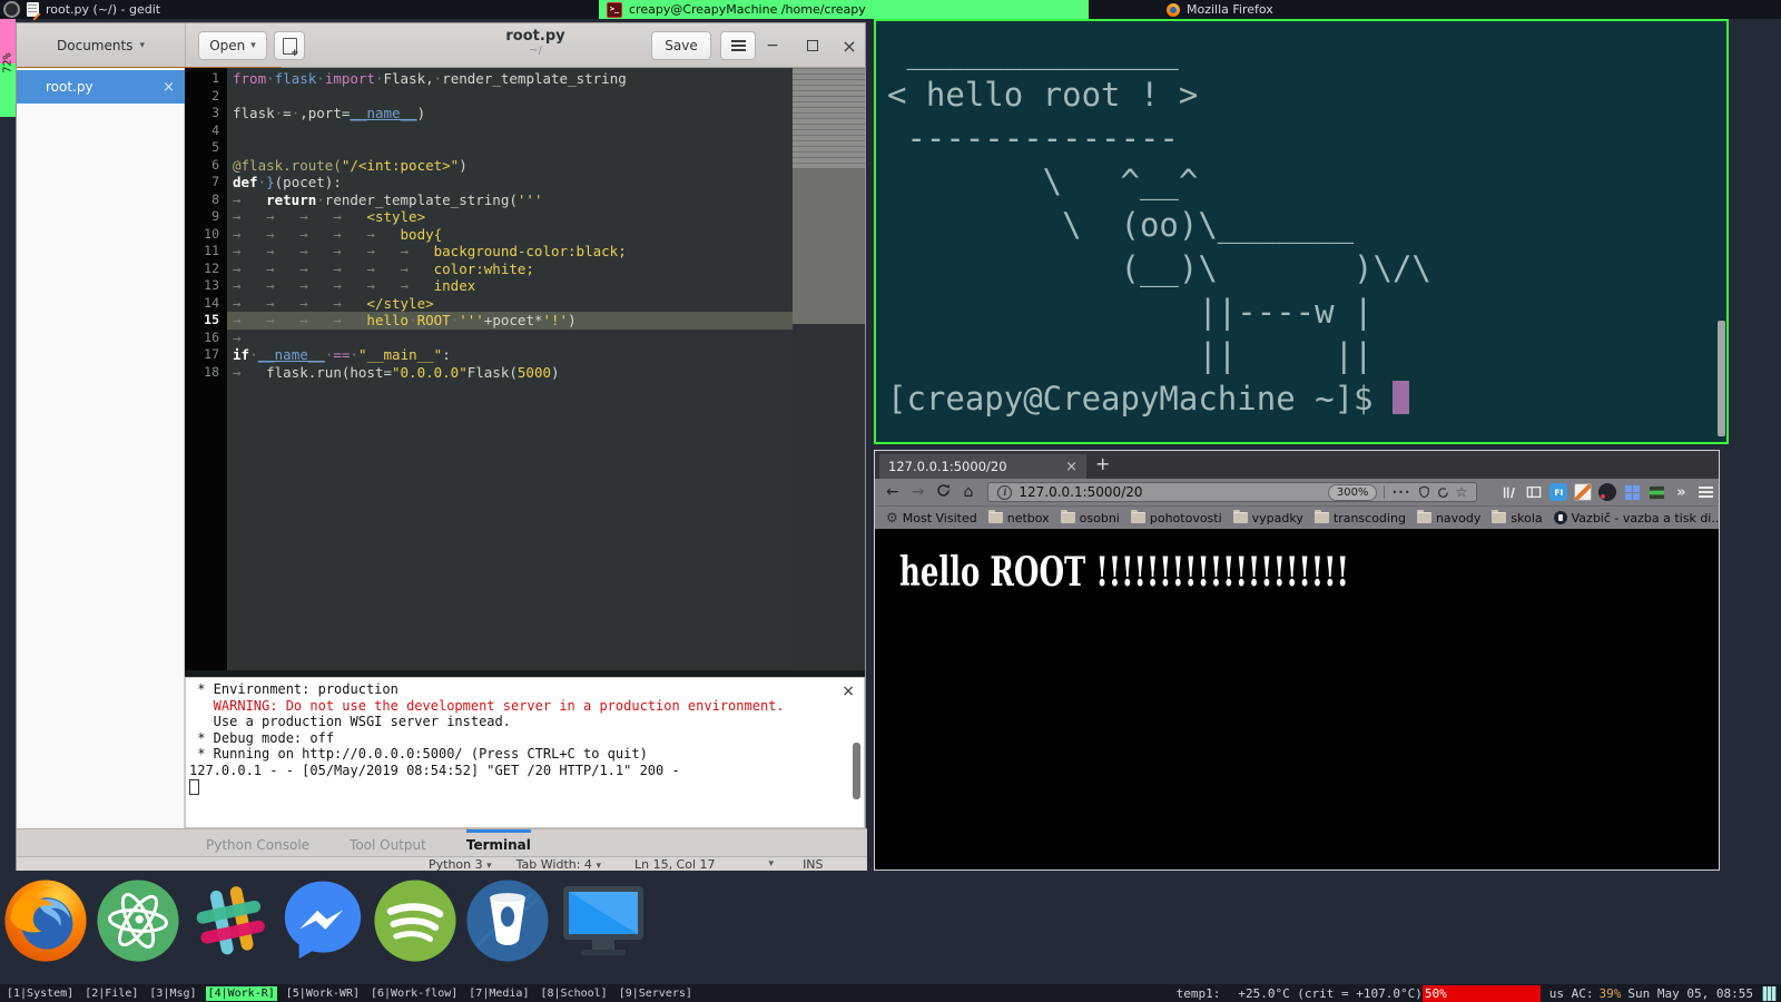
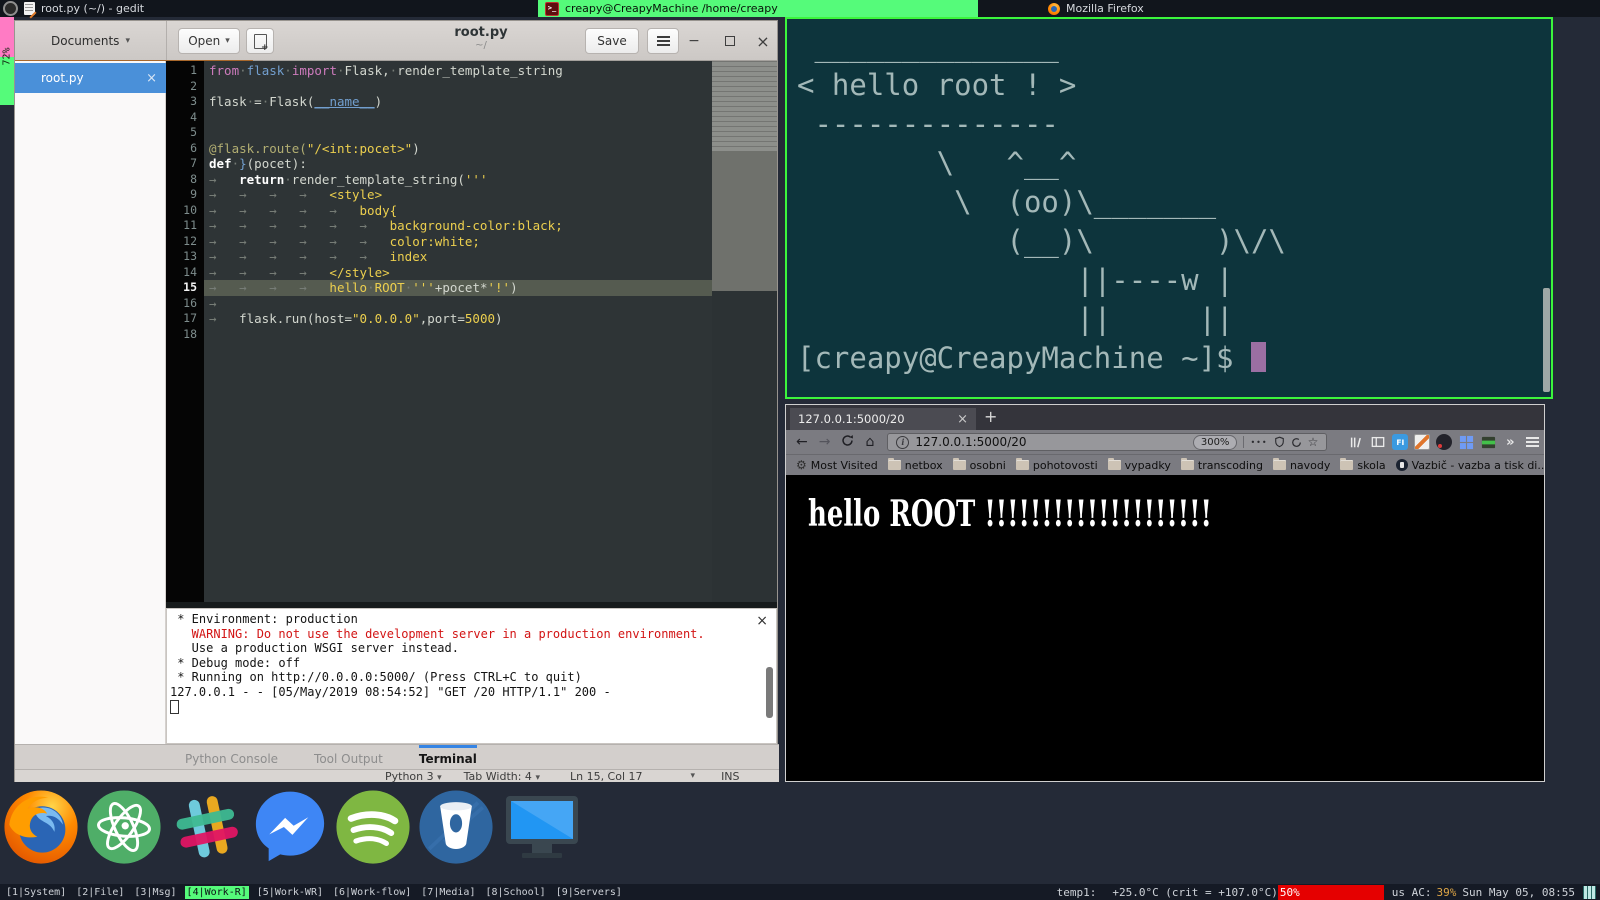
  root.py (~/) - gedit
  >_
  creapy@CreapyMachine /home/creapy
  Mozilla Firefox
  Documents
  ▾
  Open
  ▾
  root.py
  ~/
  Save
  −
  ×
  root.py
  ×
  1
  2
  3
  4
  5
  6
  7
  8
  9
  10
  11
  12
  13
  14
  15
  16
  17
  18
  from·flask·import·Flask,·render_template_string
- flask·=·,port=__name__)
+ flask·=·Flask(__name__)
  @flask.route("/<int:pocet>")
  def·}(pocet):
  → return·render_template_string('''
  → → → → <style>
  → → → → → body{
  → → → → → → background-color:black;
  → → → → → → color:white;
  → → → → → → index
  → → → → </style>
  → → → → hello·ROOT·'''+pocet*'!')
  →
- if·__name__·==·"__main__":
- → flask.run(host="0.0.0.0"Flask(5000)
+ → flask.run(host="0.0.0.0",port=5000)
  * Environment: production
  WARNING: Do not use the development server in a production environment.
  Use a production WSGI server instead.
  * Debug mode: off
  * Running on http://0.0.0.0:5000/ (Press CTRL+C to quit)
  127.0.0.1 - - [05/May/2019 08:54:52] "GET /20 HTTP/1.1" 200 -
  ×
  Python Console
  Tool Output
  Terminal
  Python 3 ▾
  Tab Width: 4 ▾
  Ln 15, Col 17
  ▾
  INS
  ______________
  < hello root ! >
  --------------
  \ ^__^
  \ (oo)\_______
  (__)\ )\/\
  ||----w |
  || ||
  [creapy@CreapyMachine ~]$
  127.0.0.1:5000/20
  ×
  +
  ←
  →
  ⌂
  i
  127.0.0.1:5000/20
  300%
  •••
  ☆
  FI
  »
  Most Visited
  netbox
  osobni
  pohotovosti
  vypadky
  transcoding
  navody
  skola
  Vazbič - vazba a tisk di..
  hello ROOT !!!!!!!!!!!!!!!!!!!!
  [1|System]
  [2|File]
  [3|Msg]
  [4|Work-R]
  [5|Work-WR]
  [6|Work-flow]
  [7|Media]
  [8|School]
  [9|Servers]
  temp1:
  +25.0°C (crit = +107.0°C)
  50%
  us AC:
  39%
  Sun May 05, 08:55
